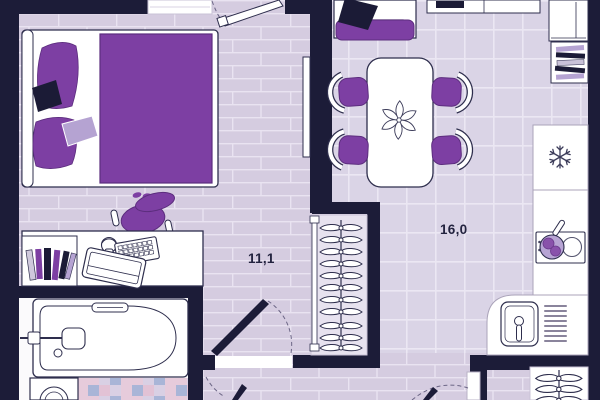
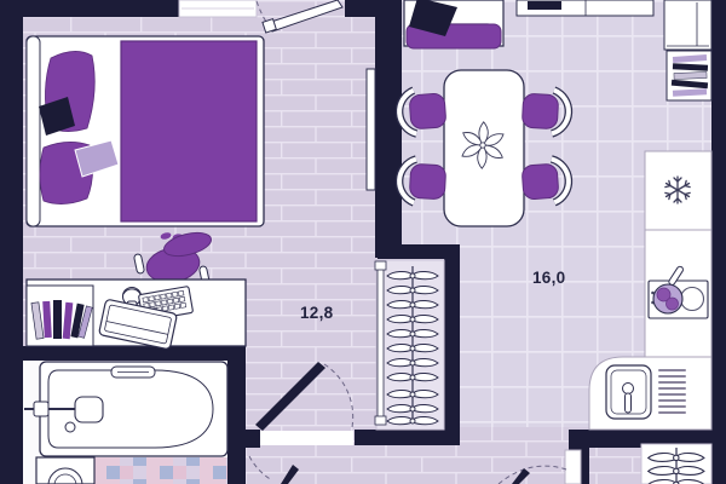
- 11,1
+ 12,8
  16,0
